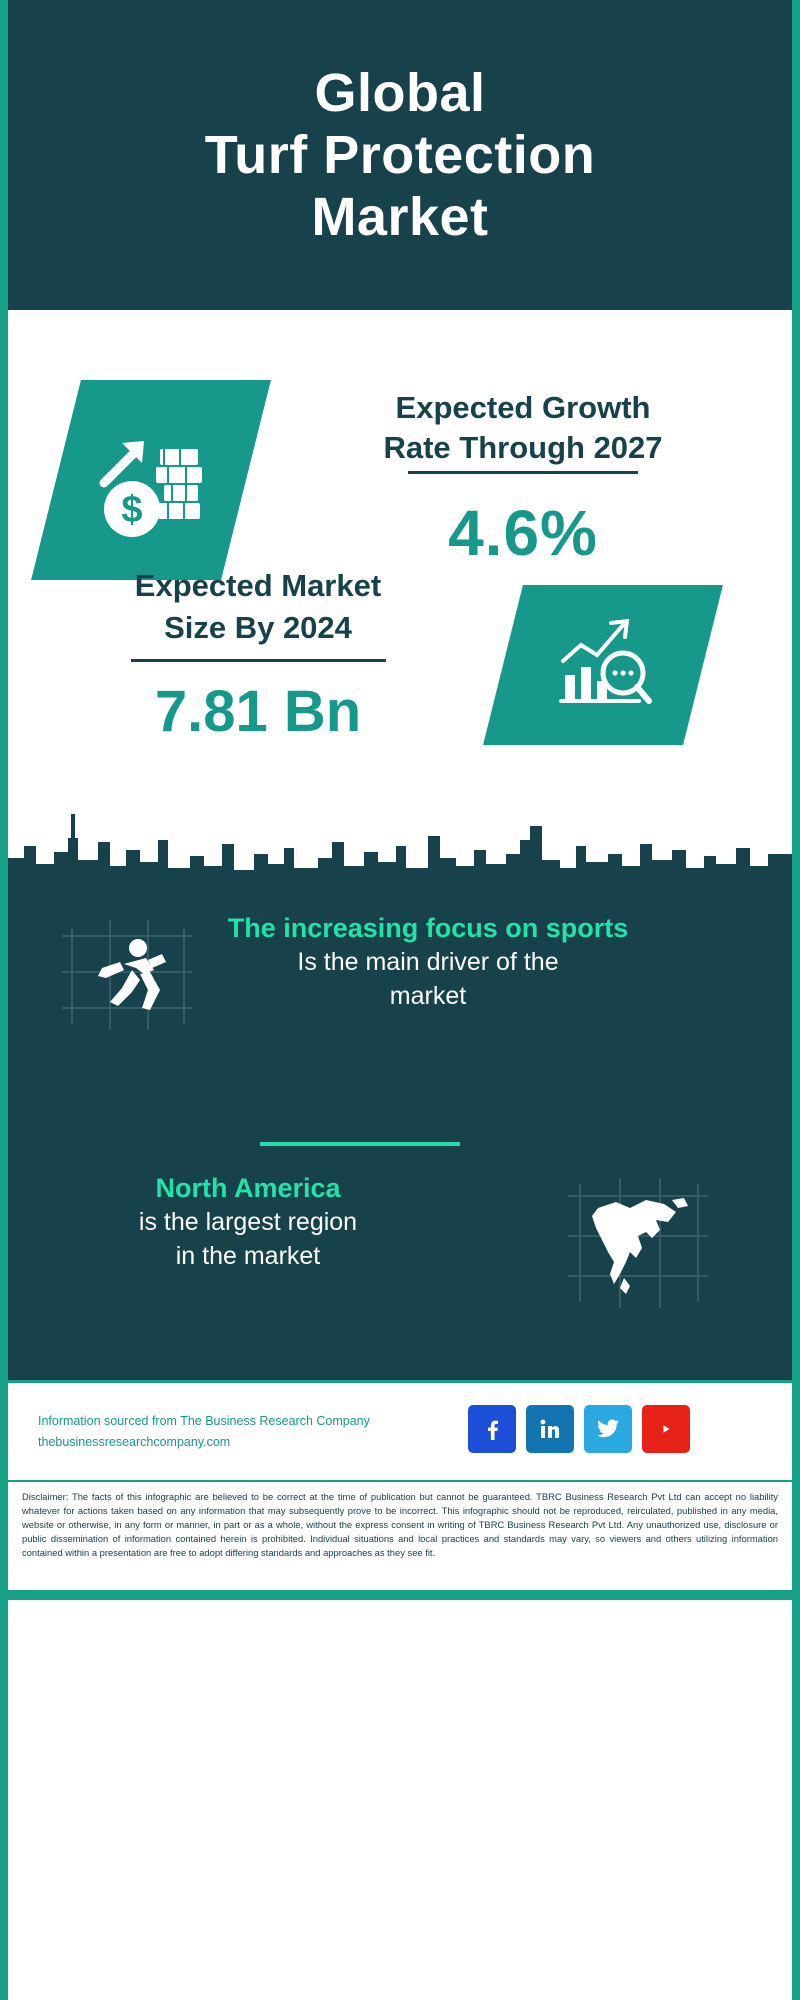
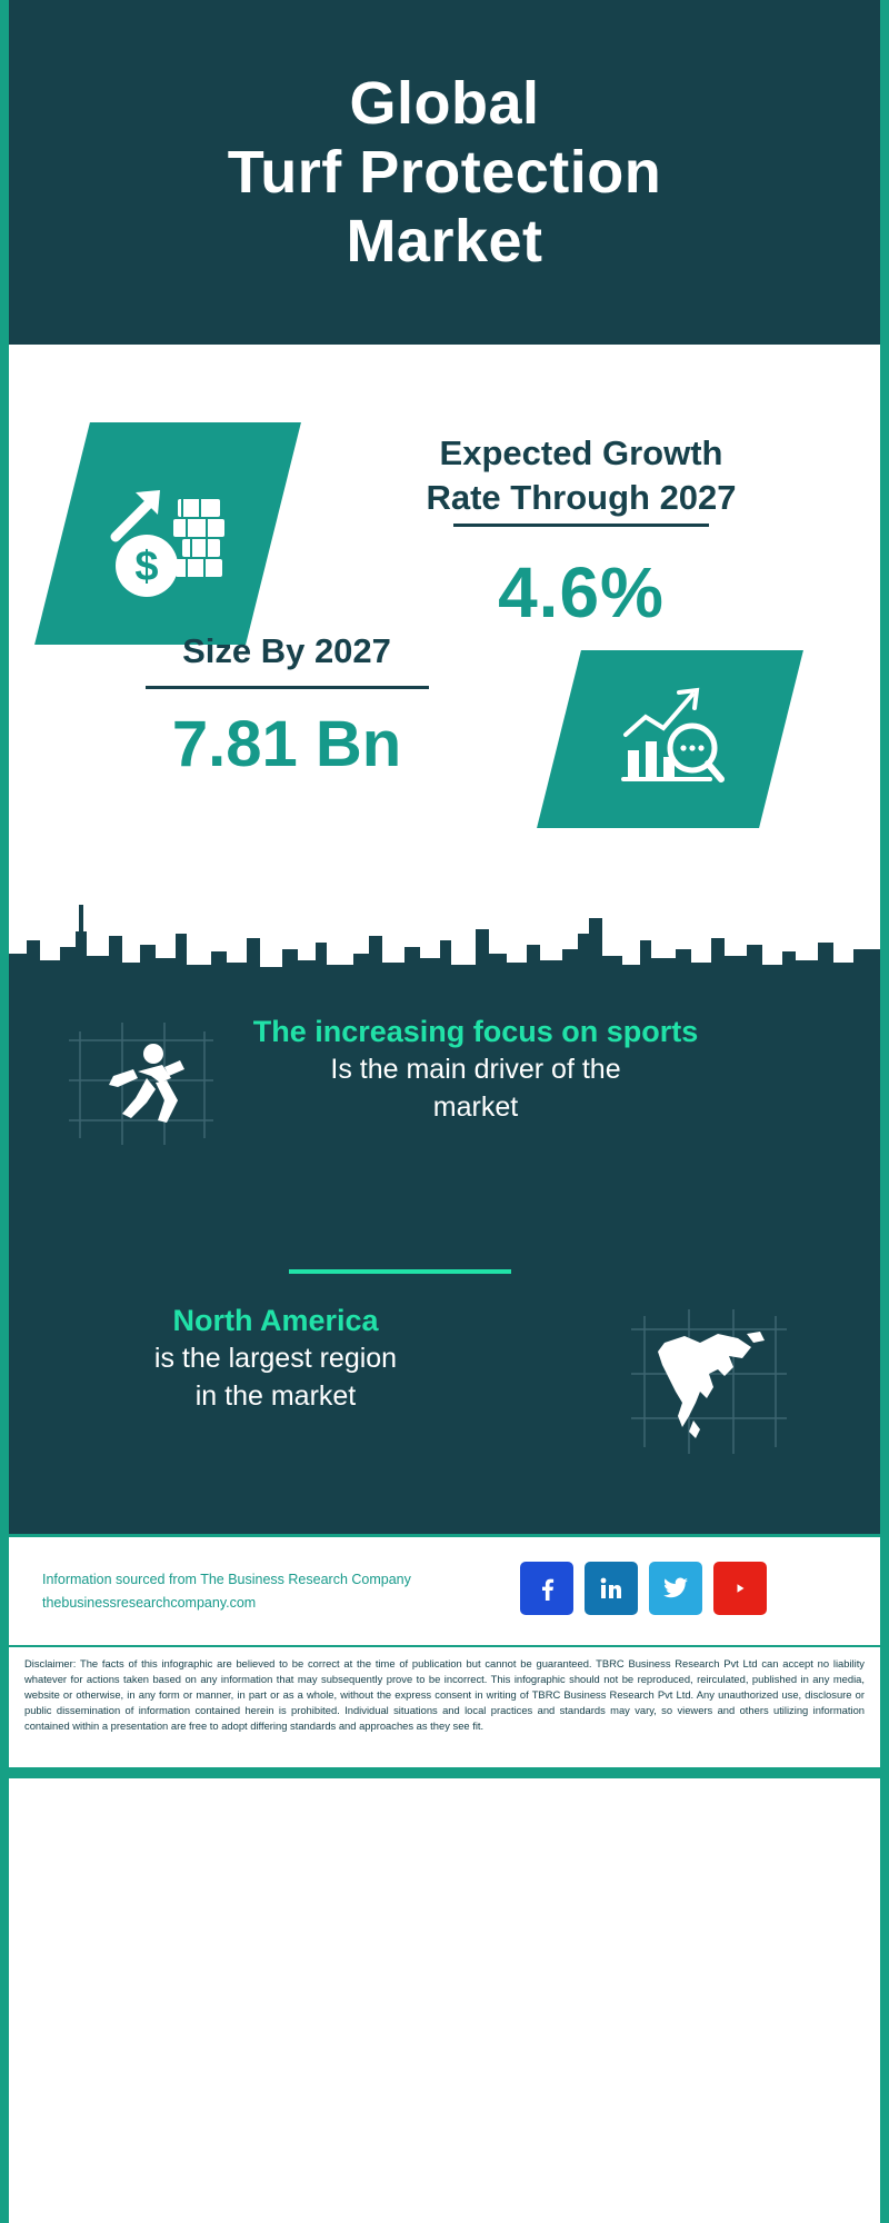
  Global
  Turf Protection
  Market
  Expected Growth
  Rate Through 2027
  4.6%
- Expected Market
- Size By 2024
+ Size By 2027
  7.81 Bn
  The increasing focus on sports
  Is the main driver of the
  market
  North America
  is the largest region
  in the market
  Information sourced from The Business Research Company
  thebusinessresearchcompany.com
  Disclaimer: The facts of this infographic are believed to be correct at the time of publication but cannot be guaranteed. TBRC Business Research Pvt Ltd can accept no liability whatever for actions taken based on any information that may subsequently prove to be incorrect. This infographic should not be reproduced, reirculated, published in any media, website or otherwise, in any form or manner, in part or as a whole, without the express consent in writing of TBRC Business Research Pvt Ltd. Any unauthorized use, disclosure or public dissemination of information contained herein is prohibited. Individual situations and local practices and standards may vary, so viewers and others utilizing information contained within a presentation are free to adopt differing standards and approaches as they see fit.
